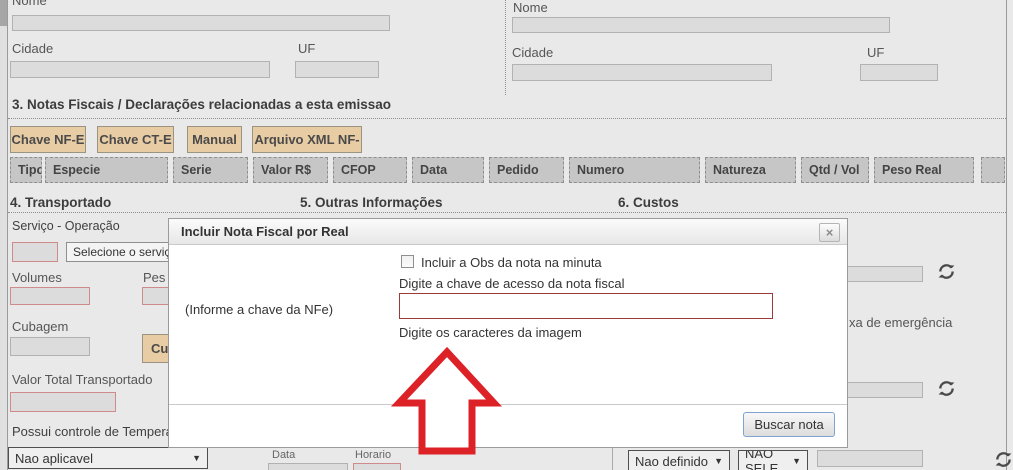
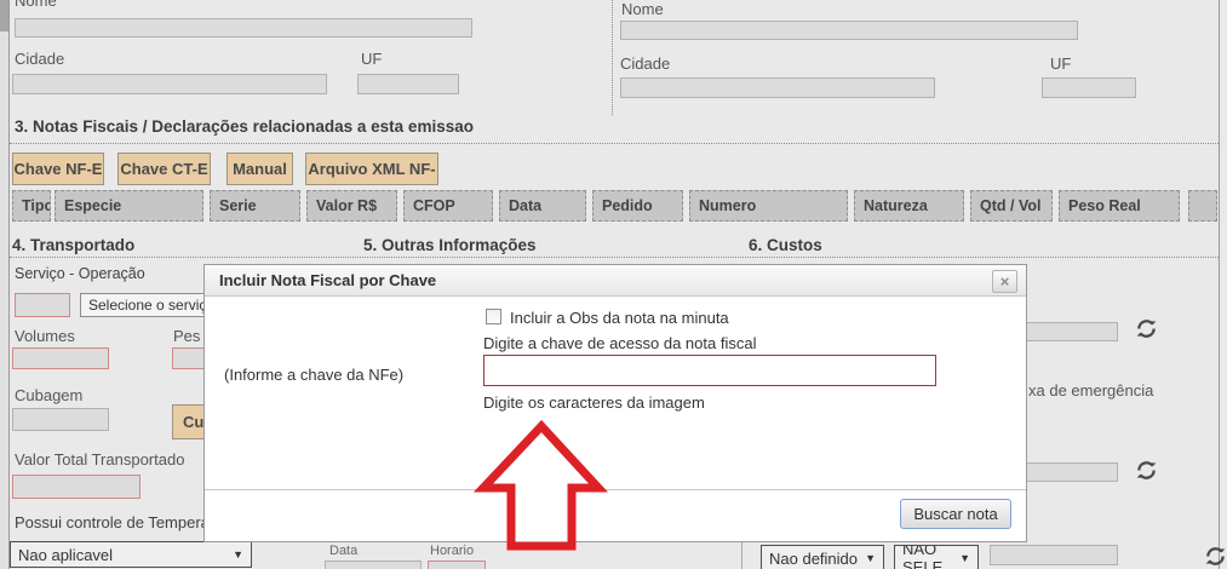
  Nome
  Cidade
  UF
  Nome
  Cidade
  UF
  3. Notas Fiscais / Declarações relacionadas a esta emissao
  Chave NF-E
  Chave CT-E
  Manual
  Arquivo XML NF-
  Tipo
  Especie
  Serie
  Valor R$
  CFOP
  Data
  Pedido
  Numero
  Natureza
  Qtd / Vol
  Peso Real
  4. Transportado
  5. Outras Informações
  6. Custos
  Serviço - Operação
  Selecione o servi
  Volumes
  Pes
  Cubagem
  Cu
  Valor Total Transportado
  Possui controle de Temper
  Nao aplicavel
  ▼
  xa de emergência
  Data
  Horario
  Nao definido
  ▼
  NAO SELE
  ▼
- Incluir Nota Fiscal por Real
+ Incluir Nota Fiscal por Chave
  ×
  Incluir a Obs da nota na minuta
  Digite a chave de acesso da nota fiscal
  (Informe a chave da NFe)
  Digite os caracteres da imagem
  Buscar nota
